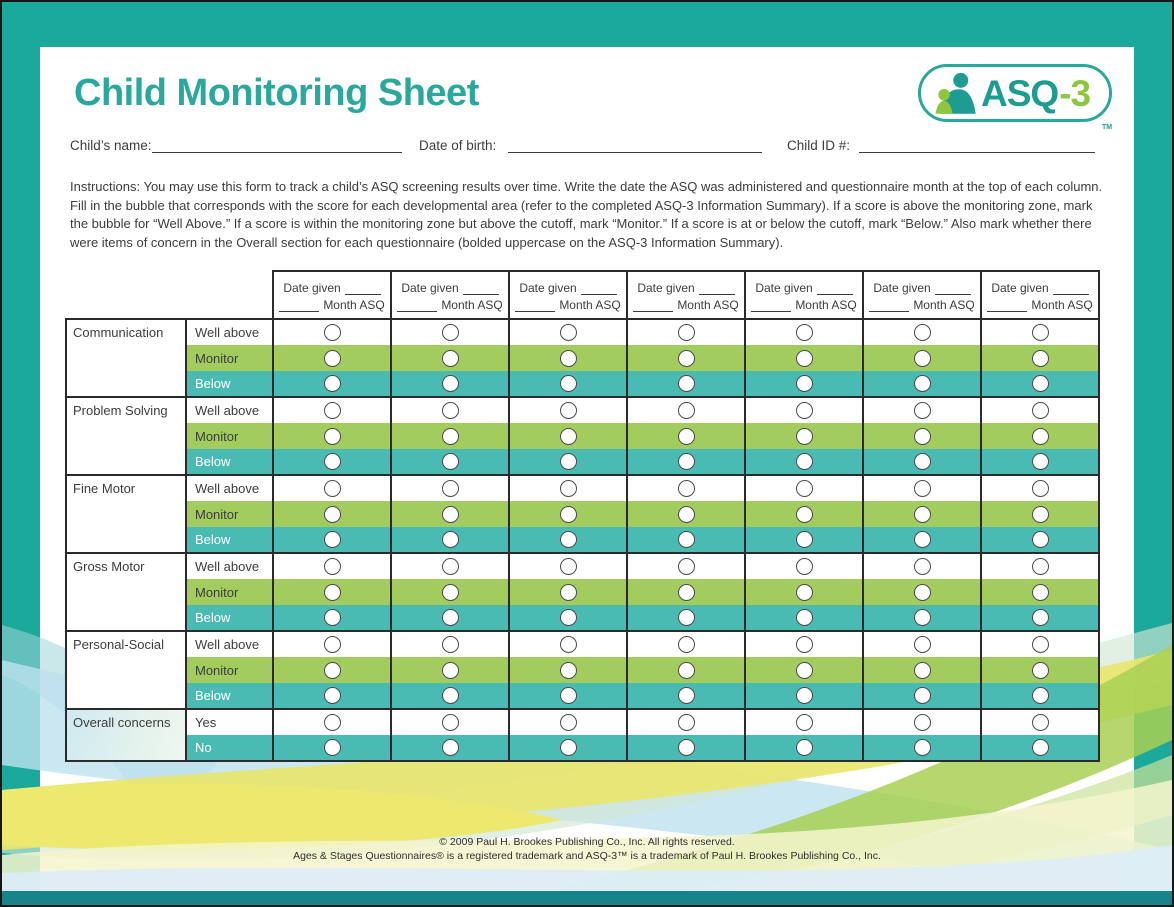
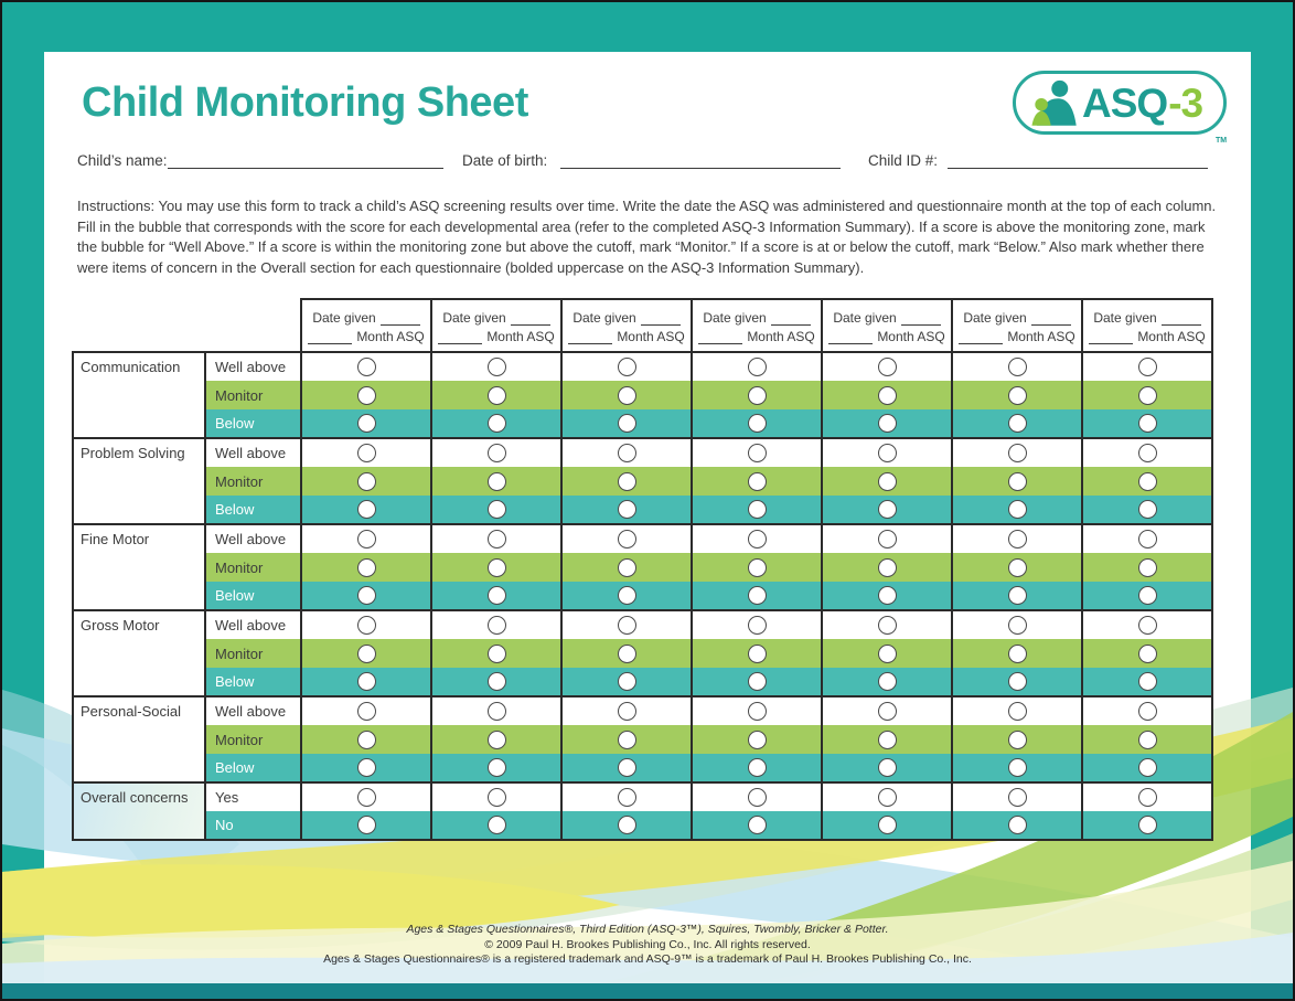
  Child Monitoring Sheet
  ASQ-3
  Child’s name:
  Date of birth:
  Child ID #:
  Instructions: You may use this form to track a child’s ASQ screening results over time. Write the date the ASQ was administered and questionnaire month at the top of each column. Fill in the bubble that corresponds with the score for each developmental area (refer to the completed ASQ-3 Information Summary). If a score is above the monitoring zone, mark the bubble for “Well Above.” If a score is within the monitoring zone but above the cutoff, mark “Monitor.” If a score is at or below the cutoff, mark “Below.” Also mark whether there were items of concern in the Overall section for each questionnaire (bolded uppercase on the ASQ-3 Information Summary).
  	Date givenMonth ASQ	Date givenMonth ASQ	Date givenMonth ASQ	Date givenMonth ASQ	Date givenMonth ASQ	Date givenMonth ASQ	Date givenMonth ASQ
  Communication	Well above
  Monitor
  Below
  Problem Solving	Well above
  Monitor
  Below
  Fine Motor	Well above
  Monitor
  Below
  Gross Motor	Well above
  Monitor
  Below
  Personal-Social	Well above
  Monitor
  Below
  Overall concerns	Yes
  No
+ Ages & Stages Questionnaires®, Third Edition (ASQ-3™), Squires, Twombly, Bricker & Potter.
  © 2009 Paul H. Brookes Publishing Co., Inc. All rights reserved.
- Ages & Stages Questionnaires® is a registered trademark and ASQ-3™ is a trademark of Paul H. Brookes Publishing Co., Inc.
+ Ages & Stages Questionnaires® is a registered trademark and ASQ-9™ is a trademark of Paul H. Brookes Publishing Co., Inc.
